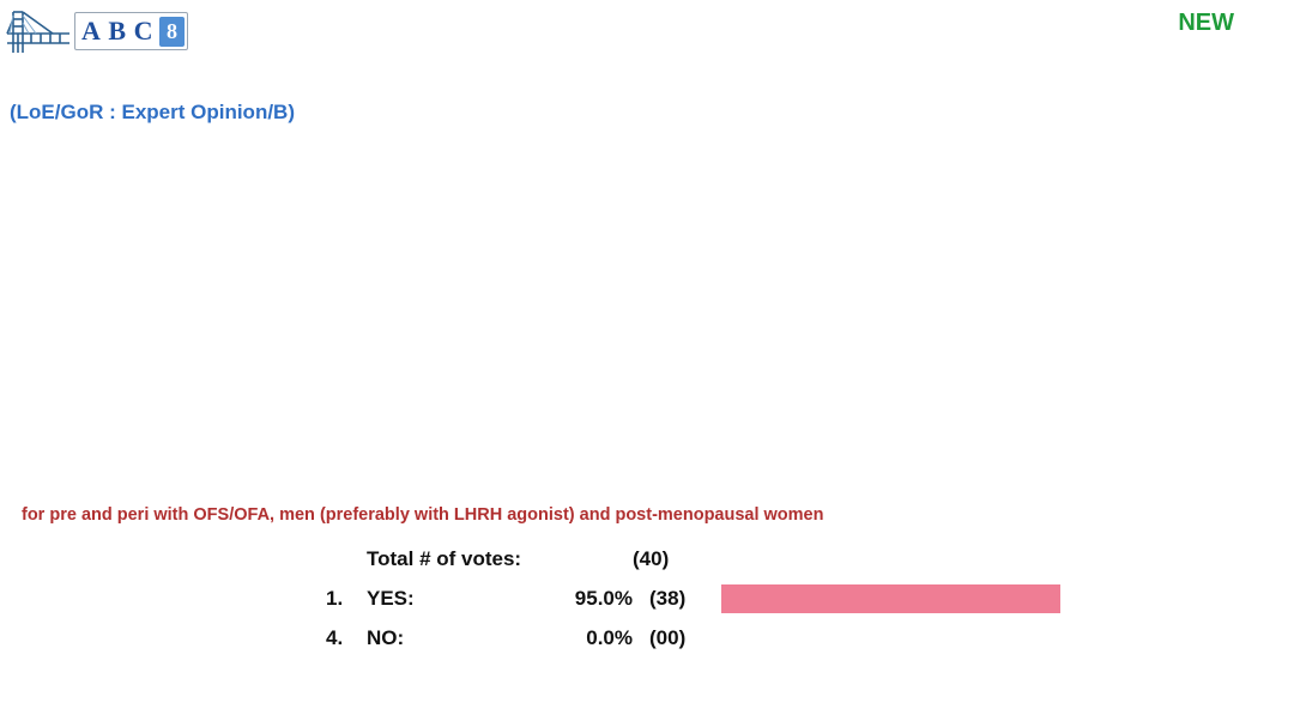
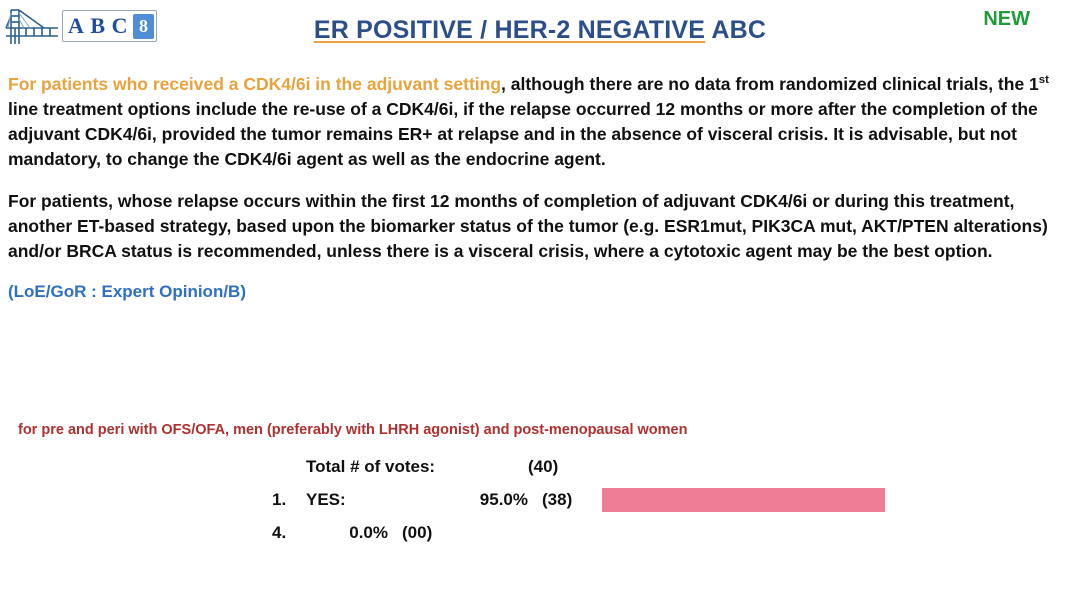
  A
  B
  C
  8
+ ER POSITIVE / HER-2 NEGATIVE ABC
  NEW
+ For patients who received a CDK4/6i in the adjuvant setting, although there are no data from randomized clinical trials, the 1st line treatment options include the re-use of a CDK4/6i, if the relapse occurred 12 months or more after the completion of the adjuvant CDK4/6i, provided the tumor remains ER+ at relapse and in the absence of visceral crisis. It is advisable, but not mandatory, to change the CDK4/6i agent as well as the endocrine agent.
+ For patients, whose relapse occurs within the first 12 months of completion of adjuvant CDK4/6i or during this treatment, another ET-based strategy, based upon the biomarker status of the tumor (e.g. ESR1mut, PIK3CA mut, AKT/PTEN alterations) and/or BRCA status is recommended, unless there is a visceral crisis, where a cytotoxic agent may be the best option.
  (LoE/GoR : Expert Opinion/B)
  for pre and peri with OFS/OFA, men (preferably with LHRH agonist) and post-menopausal women
  Total # of votes:
  (40)
  1.
  YES:
  95.0%
  (38)
  4.
- NO:
  0.0%
  (00)
